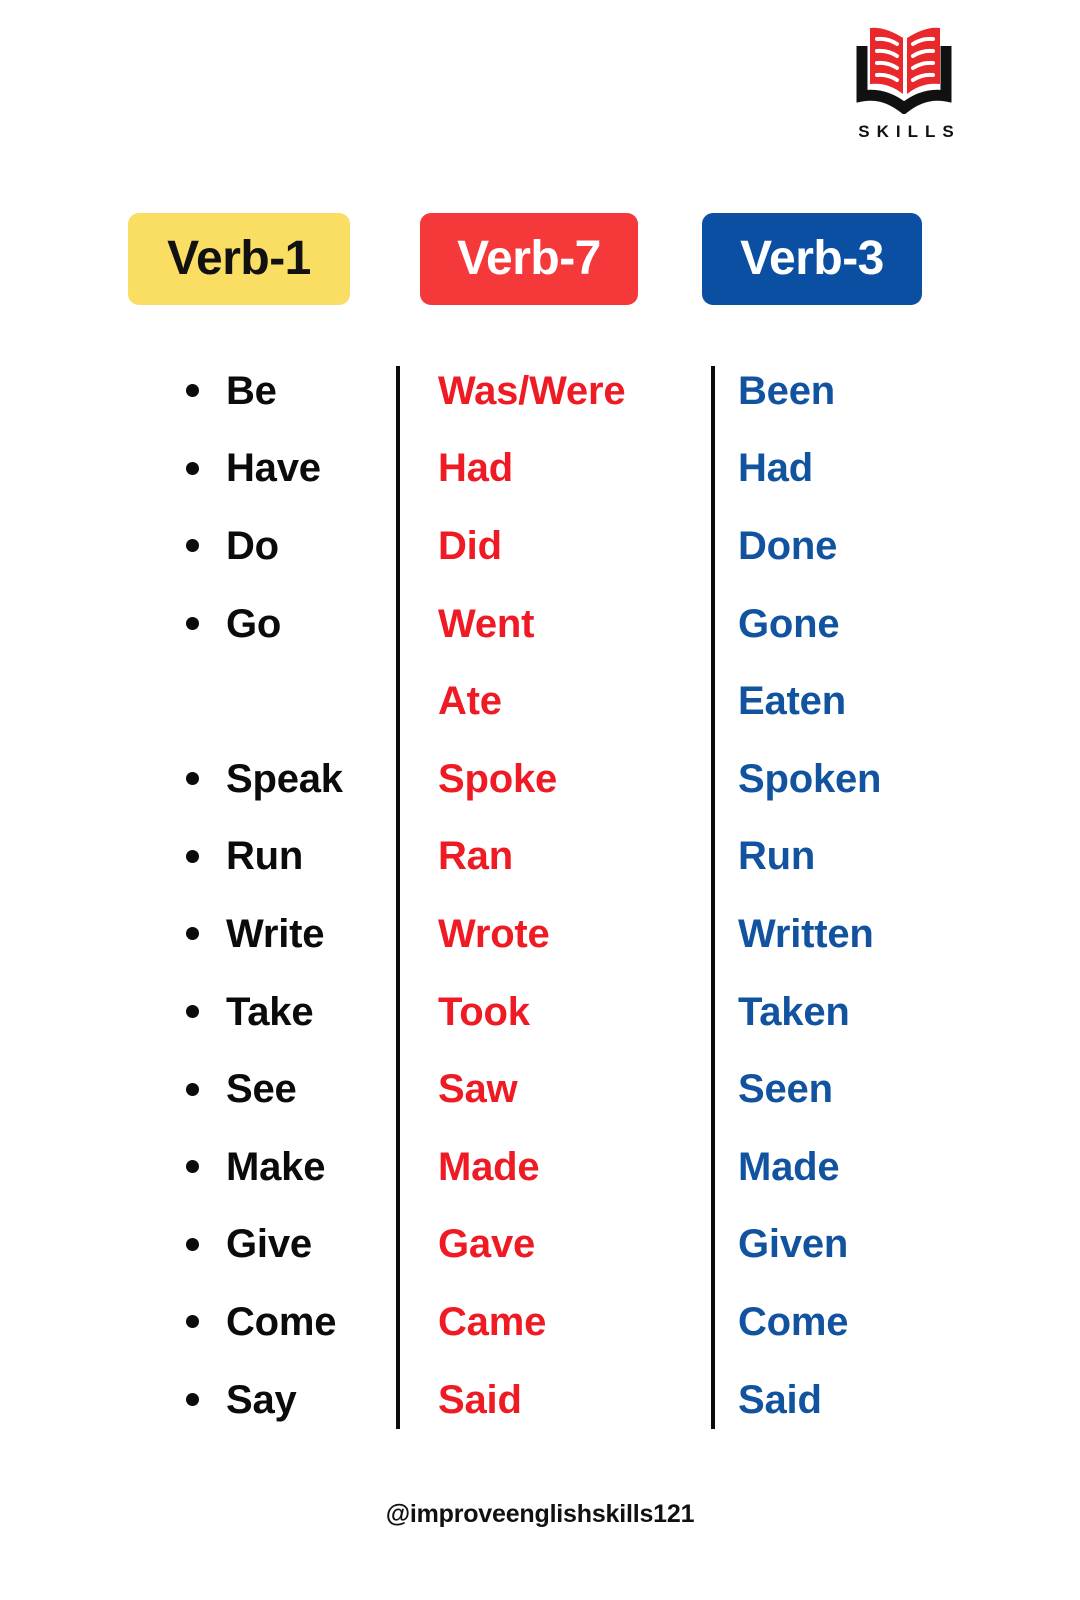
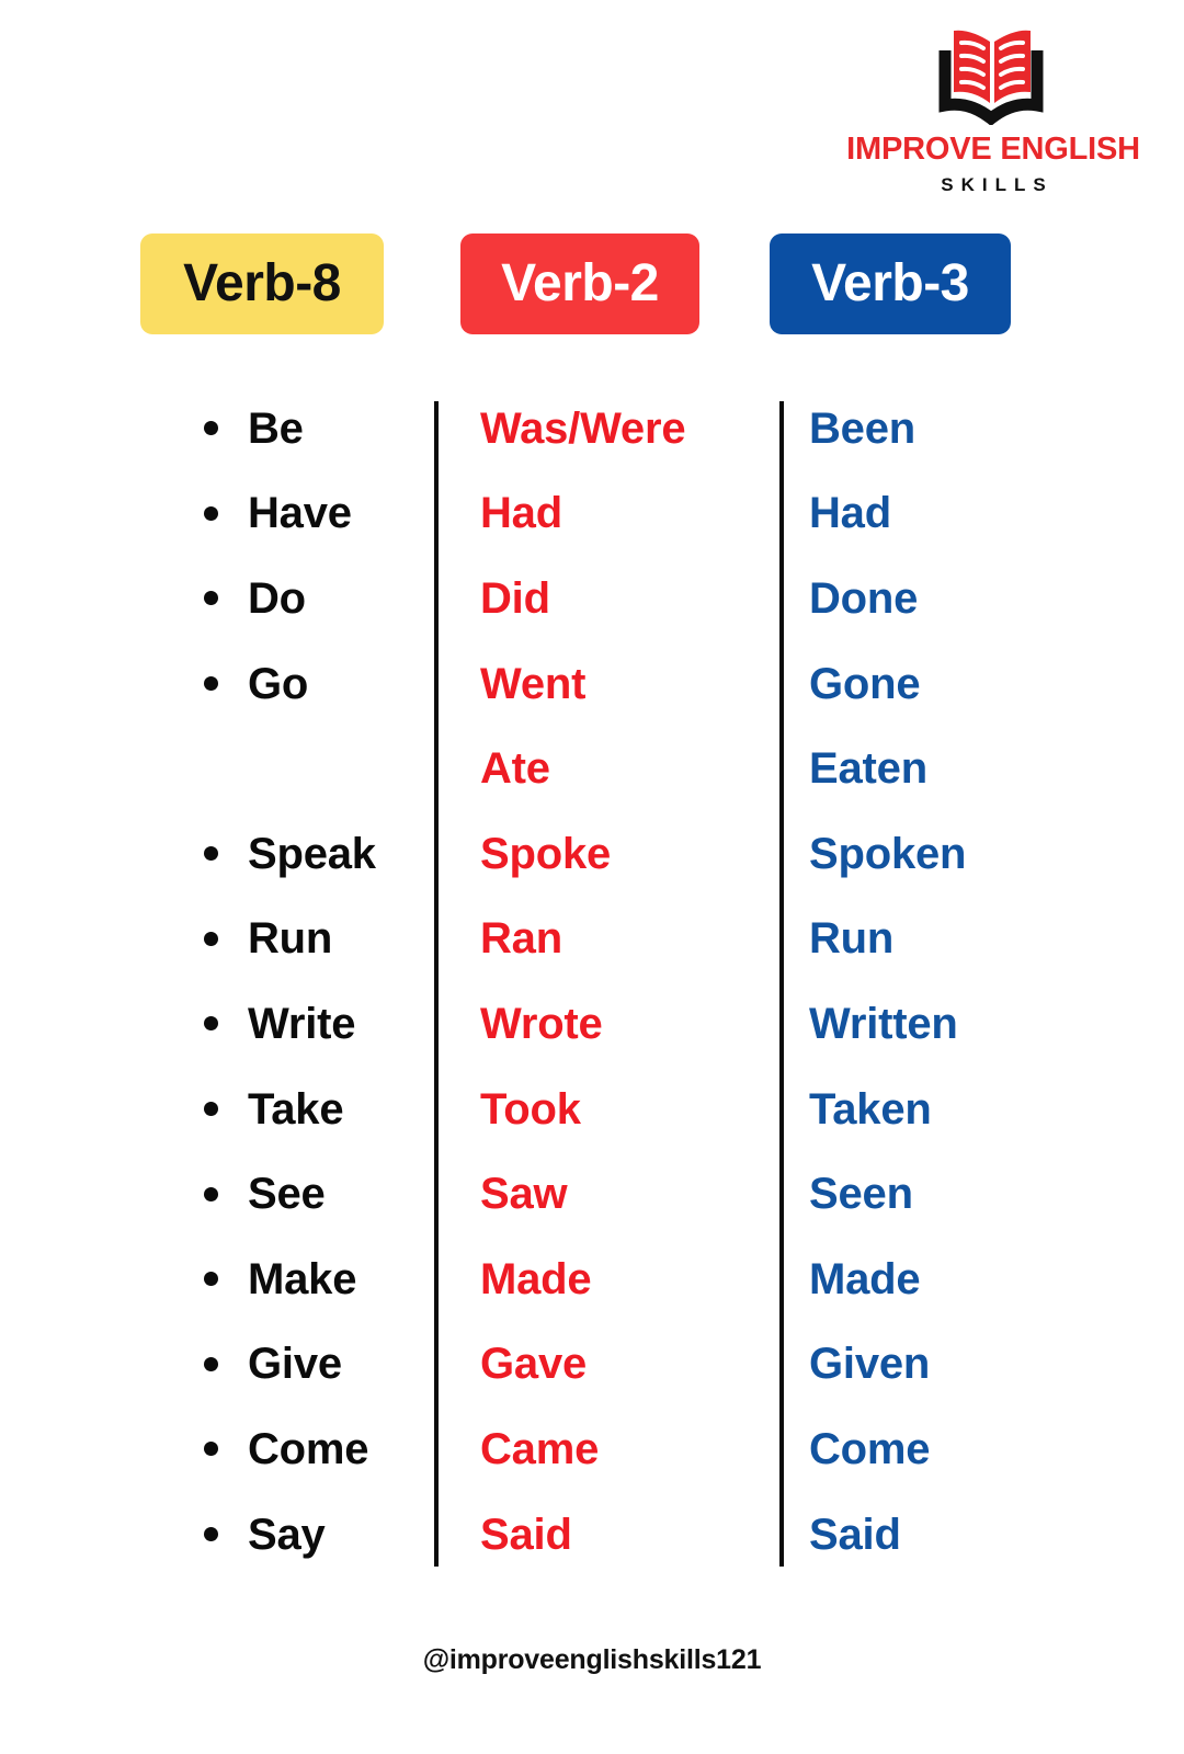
+ IMPROVE ENGLISH
  SKILLS
- Verb-1
+ Verb-8
- Verb-7
+ Verb-2
  Verb-3
  Be
  Was/Were
  Been
  Have
  Had
  Had
  Do
  Did
  Done
  Go
  Went
  Gone
  Ate
  Eaten
  Speak
  Spoke
  Spoken
  Run
  Ran
  Run
  Write
  Wrote
  Written
  Take
  Took
  Taken
  See
  Saw
  Seen
  Make
  Made
  Made
  Give
  Gave
  Given
  Come
  Came
  Come
  Say
  Said
  Said
  @improveenglishskills121
